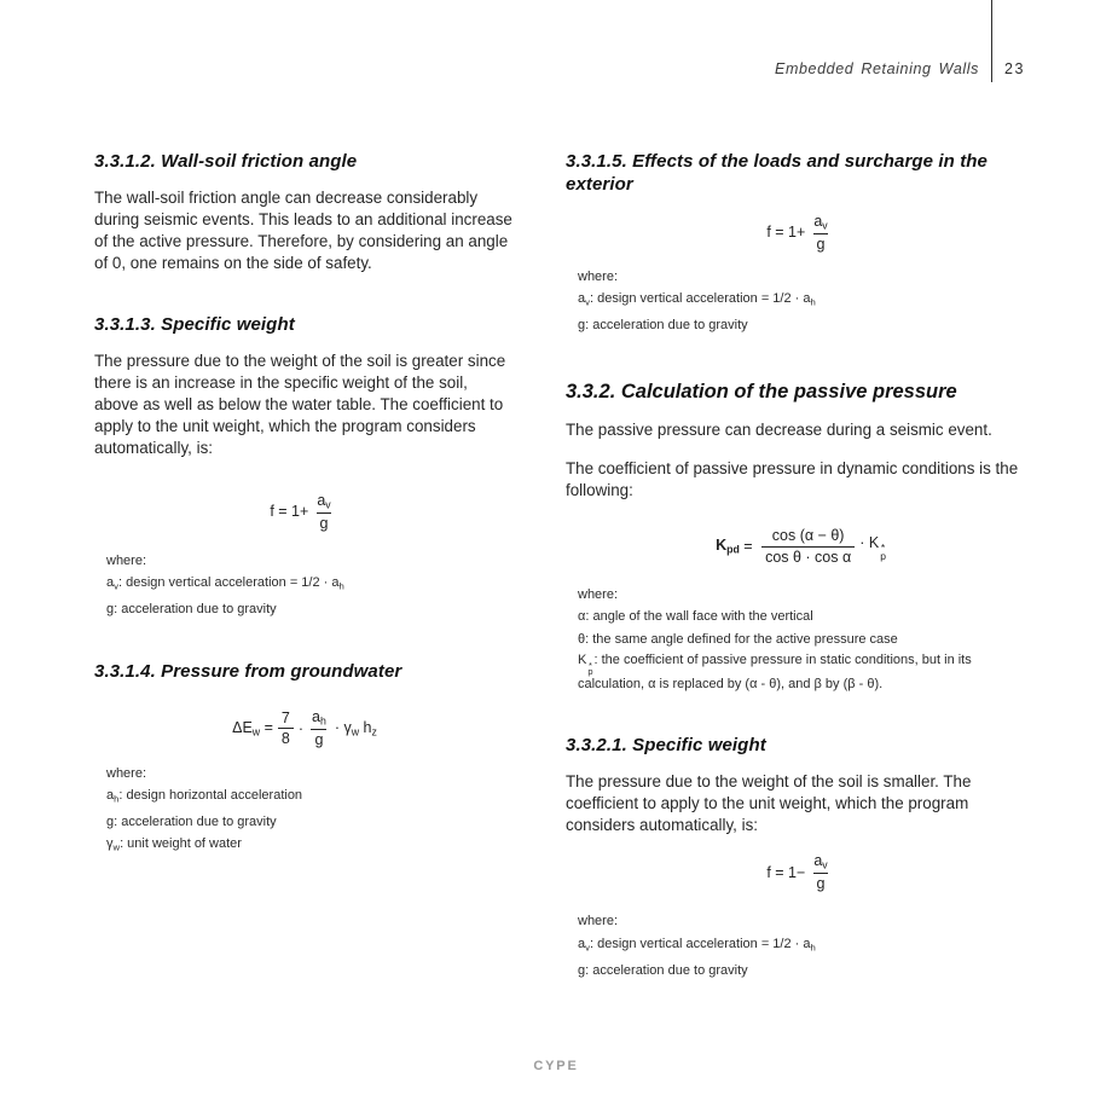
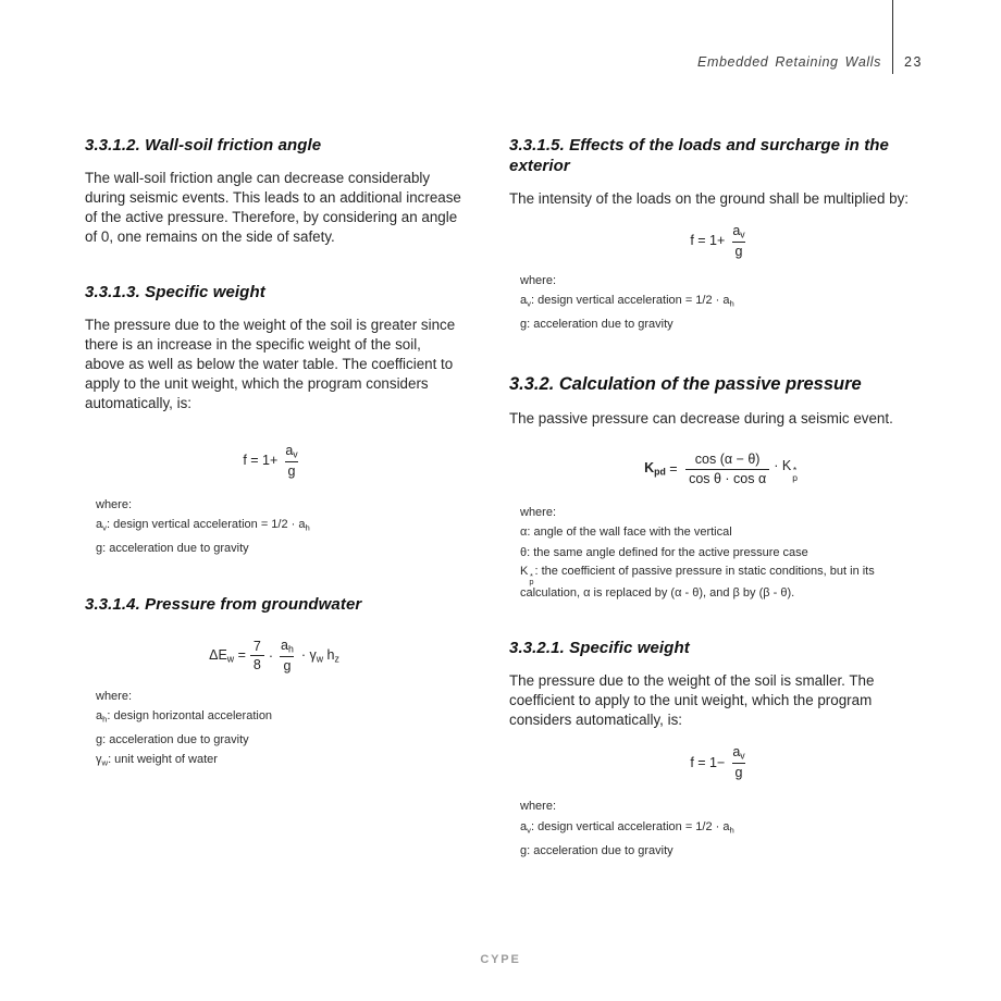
  Embedded Retaining Walls
  23
  3.3.1.2. Wall-soil friction angle
  The wall-soil friction angle can decrease considerably during seismic events. This leads to an additional increase of the active pressure. Therefore, by considering an angle of 0, one remains on the side of safety.
  3.3.1.3. Specific weight
  The pressure due to the weight of the soil is greater since there is an increase in the specific weight of the soil, above as well as below the water table. The coefficient to apply to the unit weight, which the program considers automatically, is:
  f = 1+
  av
  g
  where:
  av: design vertical acceleration = 1/2 · ah
  g: acceleration due to gravity
  3.3.1.4. Pressure from groundwater
  ΔEw =
  7
  8
  ·
  ah
  g
  · γw hz
  where:
  ah: design horizontal acceleration
  g: acceleration due to gravity
  γw: unit weight of water
  3.3.1.5. Effects of the loads and surcharge in the exterior
+ The intensity of the loads on the ground shall be multiplied by:
  f = 1+
  av
  g
  where:
  av: design vertical acceleration = 1/2 · ah
  g: acceleration due to gravity
  3.3.2. Calculation of the passive pressure
  The passive pressure can decrease during a seismic event.
- The coefficient of passive pressure in dynamic conditions is the following:
  Kpd
  =
  cos (α − θ)
  cos θ · cos α
  · K
  *
  p
  where:
  α: angle of the wall face with the vertical
  θ: the same angle defined for the active pressure case
  K
  *
  p
  : the coefficient of passive pressure in static conditions, but in its calculation, α is replaced by (α - θ), and β by (β - θ).
  3.3.2.1. Specific weight
  The pressure due to the weight of the soil is smaller. The coefficient to apply to the unit weight, which the program considers automatically, is:
  f = 1−
  av
  g
  where:
  av: design vertical acceleration = 1/2 · ah
  g: acceleration due to gravity
  CYPE
